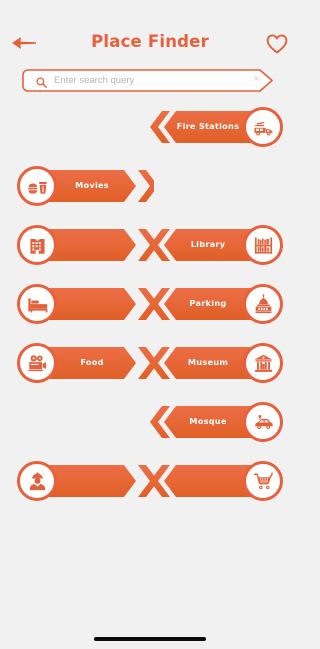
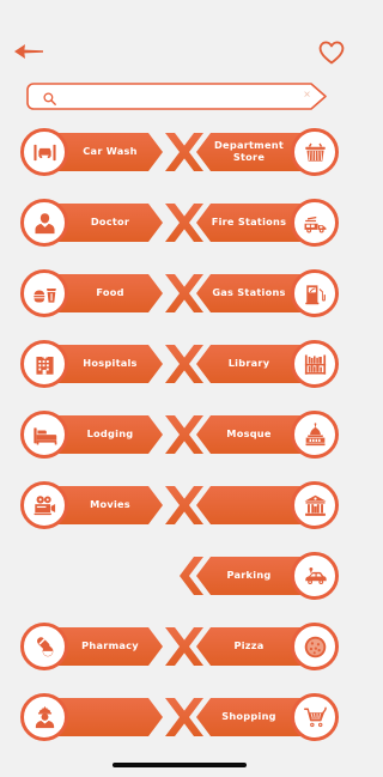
- Place Finder
- Enter search query
  ×
+ Car Wash
+ Department Store
+ Doctor
  Fire Stations
- Movies
+ Food
+ Gas Stations
+ Hospitals
  Library
+ Lodging
- Parking
+ Mosque
- Food
+ Movies
- Museum
- Mosque
+ Parking
+ Pharmacy
+ Pizza
+ Shopping
